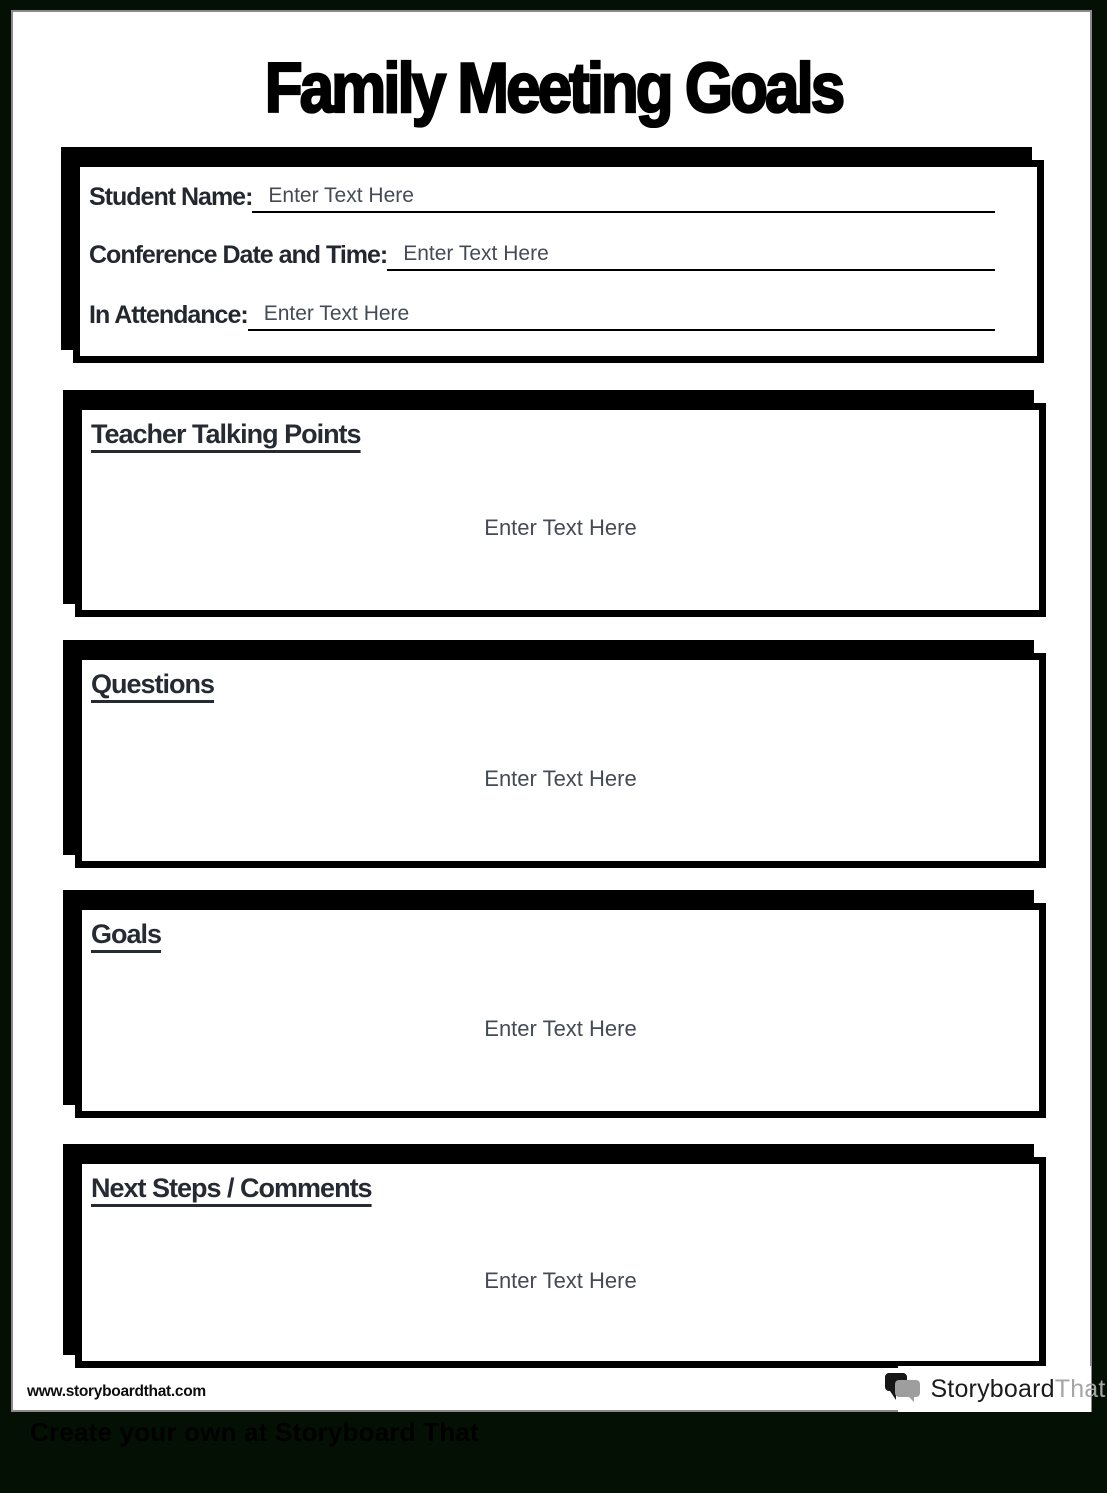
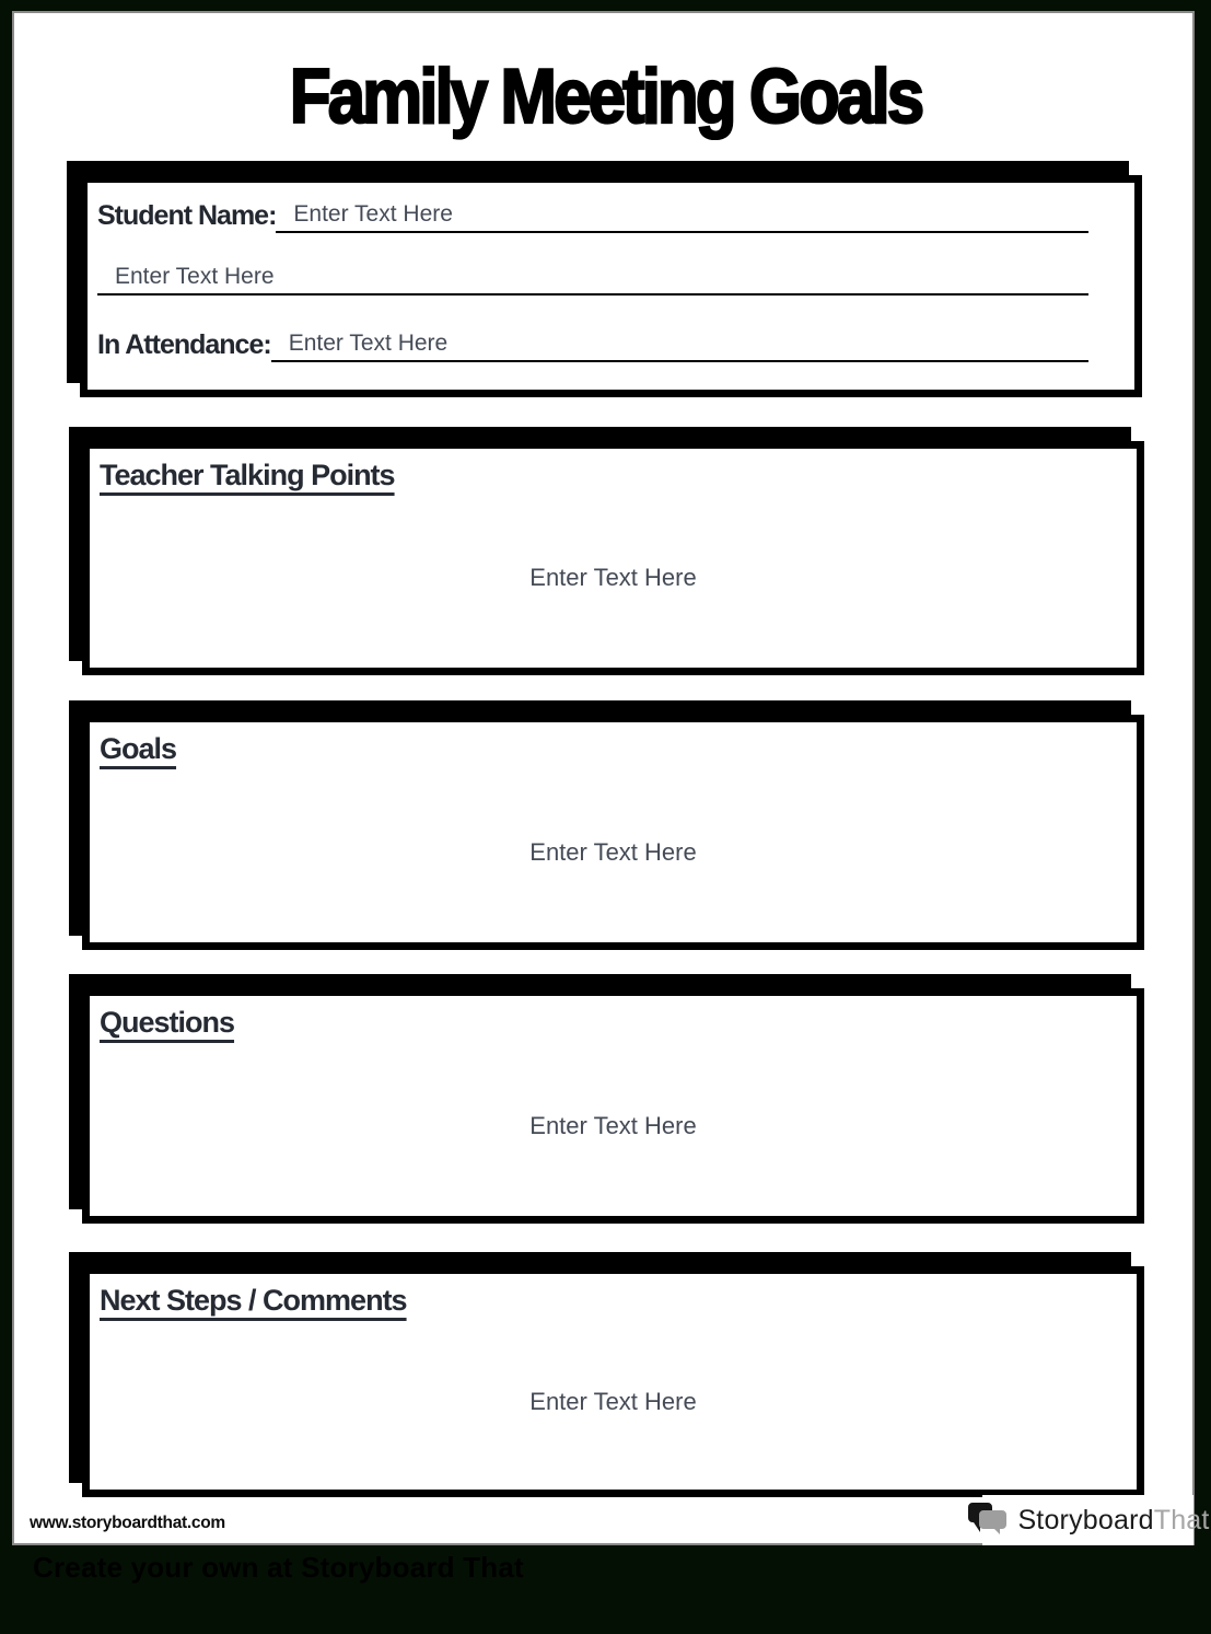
  Family Meeting Goals
  Student Name:
  Enter Text Here
- Conference Date and Time:
  Enter Text Here
  In Attendance:
  Enter Text Here
  Teacher Talking Points
  Enter Text Here
- Questions
+ Goals
  Enter Text Here
- Goals
+ Questions
  Enter Text Here
  Next Steps / Comments
  Enter Text Here
  www.storyboardthat.com
  StoryboardThat
